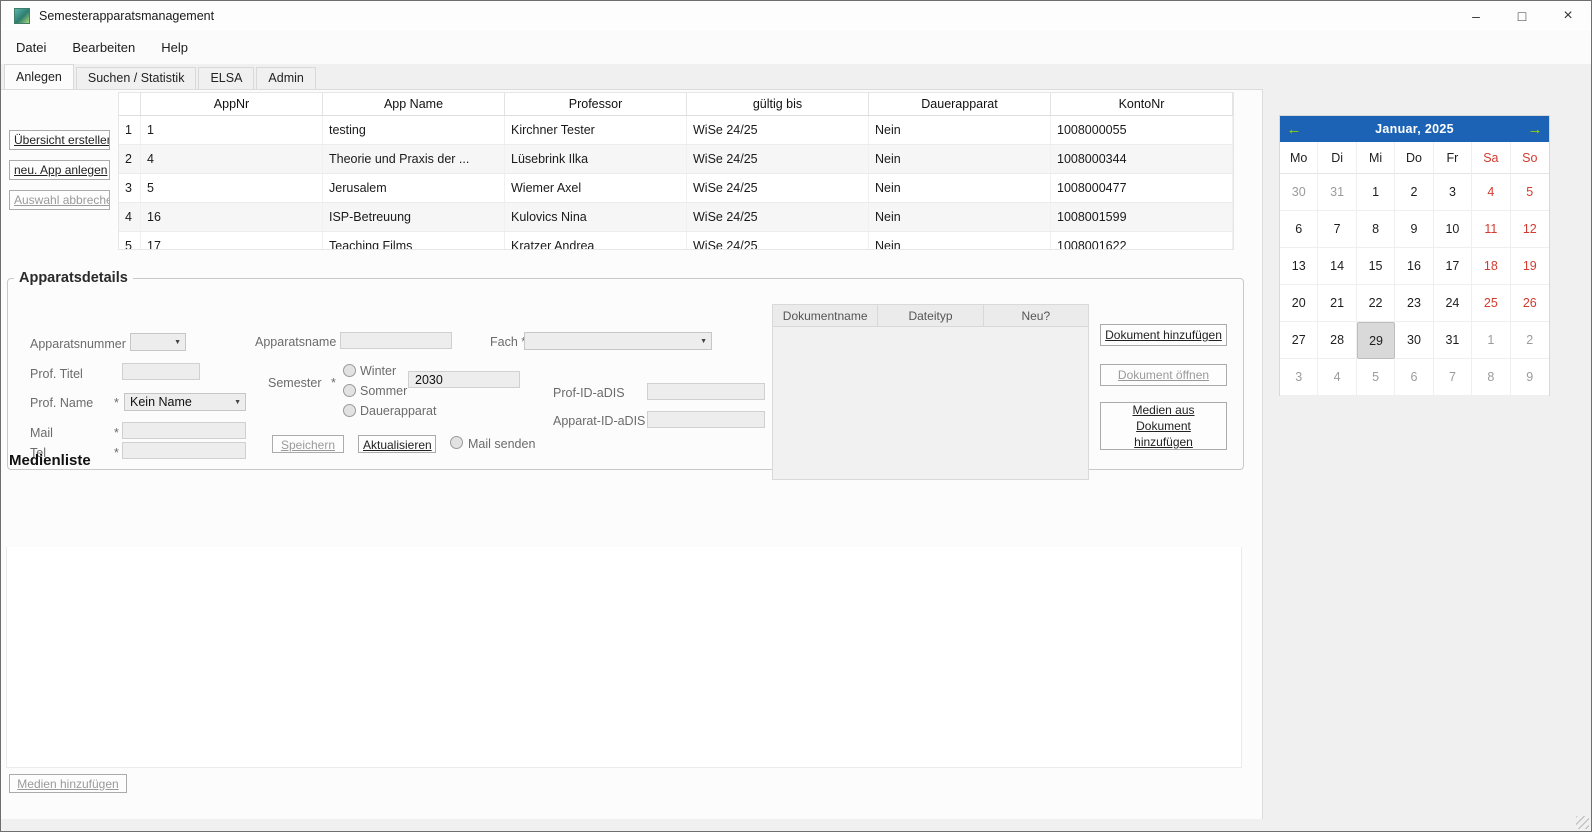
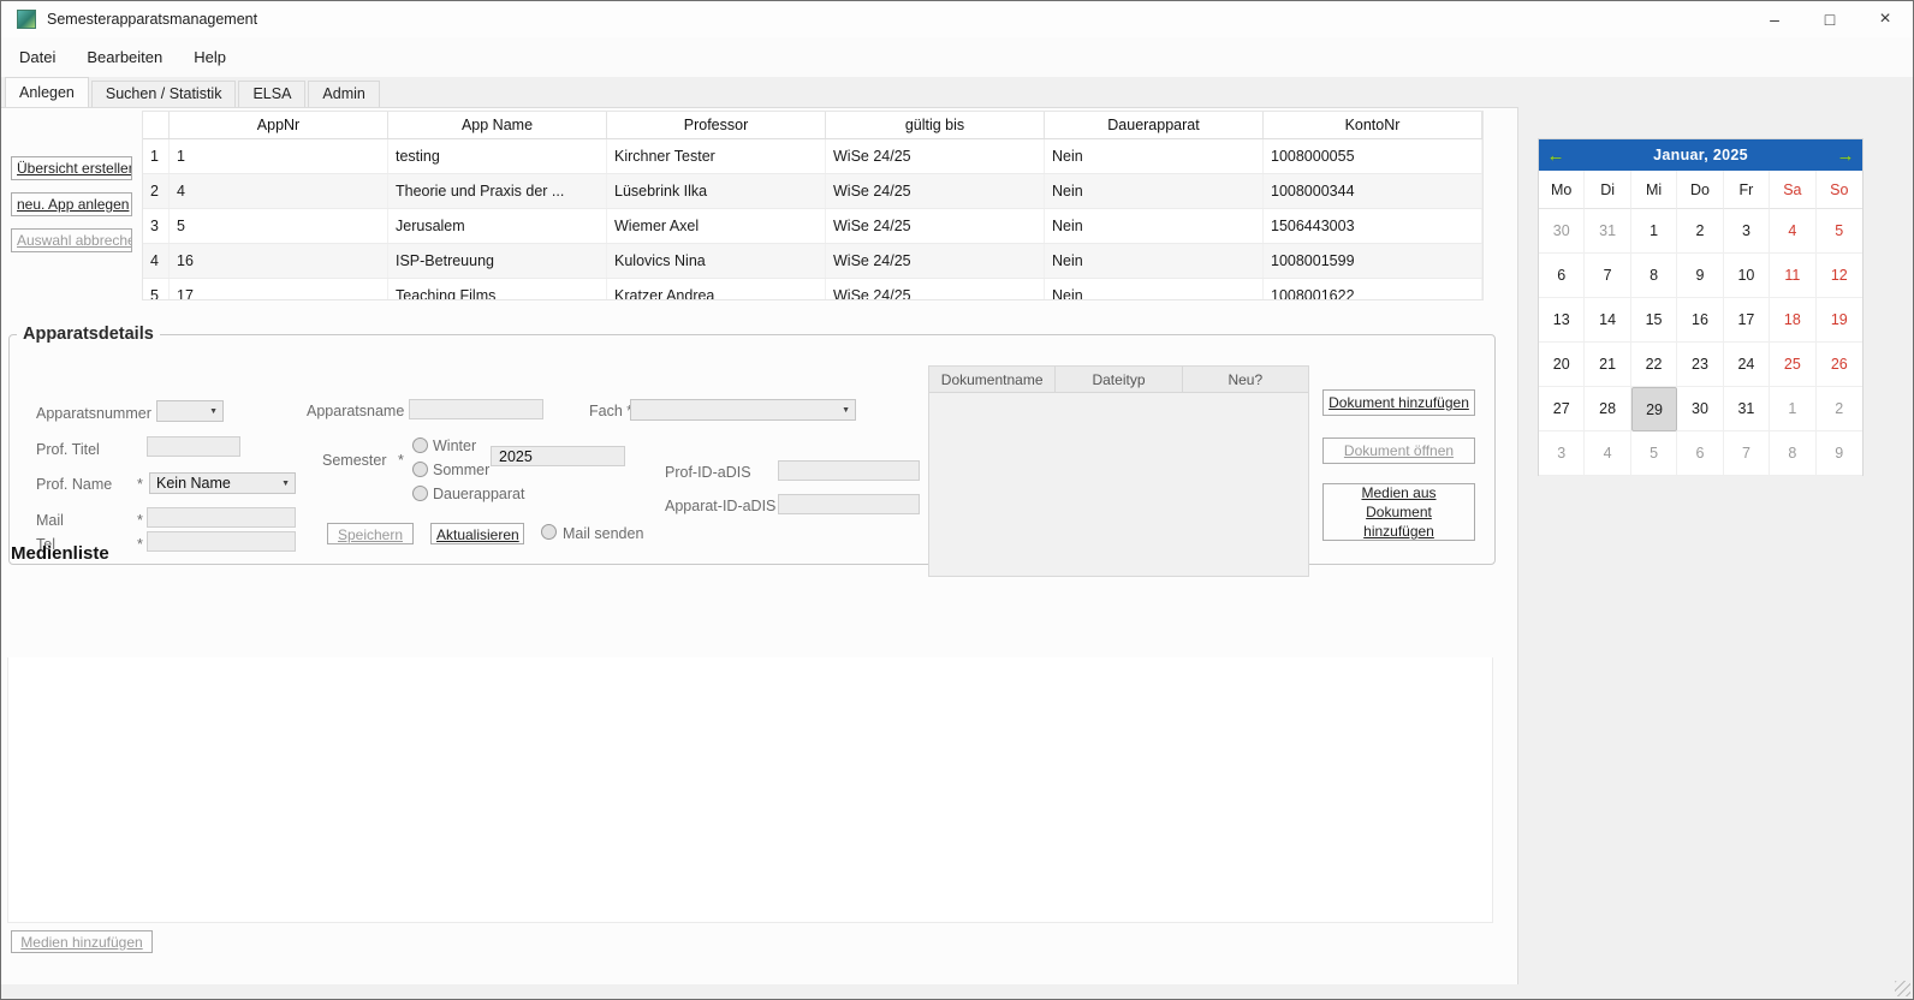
  Semesterapparatsmanagement
  –
  □
  ×
  Datei
  Bearbeiten
  Help
  Anlegen
  Suchen / Statistik
  ELSA
  Admin
  Übersicht erstelle
  neu. App anlegen
  Auswahl abbreche
  AppNr
  App Name
  Professor
  gültig bis
  Dauerapparat
  KontoNr
  1
  1
  testing
  Kirchner Tester
  WiSe 24/25
  Nein
  1008000055
  2
  4
  Theorie und Praxis der ...
  Lüsebrink Ilka
  WiSe 24/25
  Nein
  1008000344
  3
  5
  Jerusalem
  Wiemer Axel
  WiSe 24/25
  Nein
- 1008000477
+ 1506443003
  4
  16
  ISP-Betreuung
  Kulovics Nina
  WiSe 24/25
  Nein
  1008001599
  5
  17
  Teaching Films
  Kratzer Andrea
  WiSe 24/25
  Nein
  1008001622
  Apparatsdetails
  Apparatsnummer
  Apparatsname
  Fach
  Prof. Titel
  Semester
  *
  Winter
  Sommer
  Dauerapparat
- 2030
+ 2025
  Prof-ID-aDIS
  Apparat-ID-aDIS
  Prof. Name
  *
  Kein Name
  Mail
  *
  Tel
  *
  Speichern
  Aktualisieren
  Mail senden
  Dokumentname
  Dateityp
  Neu?
  Dokument hinzufügen
  Dokument öffnen
  Medien aus Dokument hinzufügen
  Medienliste
  Medien hinzufügen
  ←
  Januar, 2025
  →
  Mo
  Di
  Mi
  Do
  Fr
  Sa
  So
  30
  31
  1
  2
  3
  4
  5
  6
  7
  8
  9
  10
  11
  12
  13
  14
  15
  16
  17
  18
  19
  20
  21
  22
  23
  24
  25
  26
  27
  28
  29
  30
  31
  1
  2
  3
  4
  5
  6
  7
  8
  9
